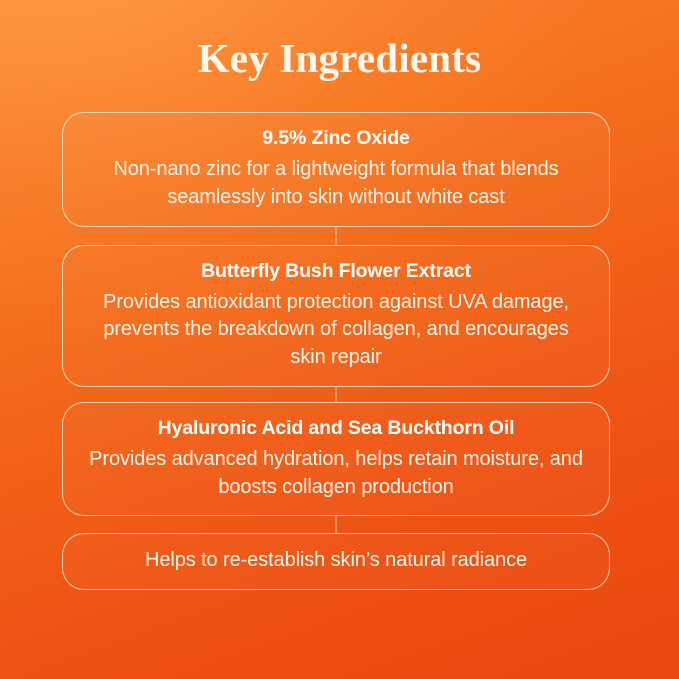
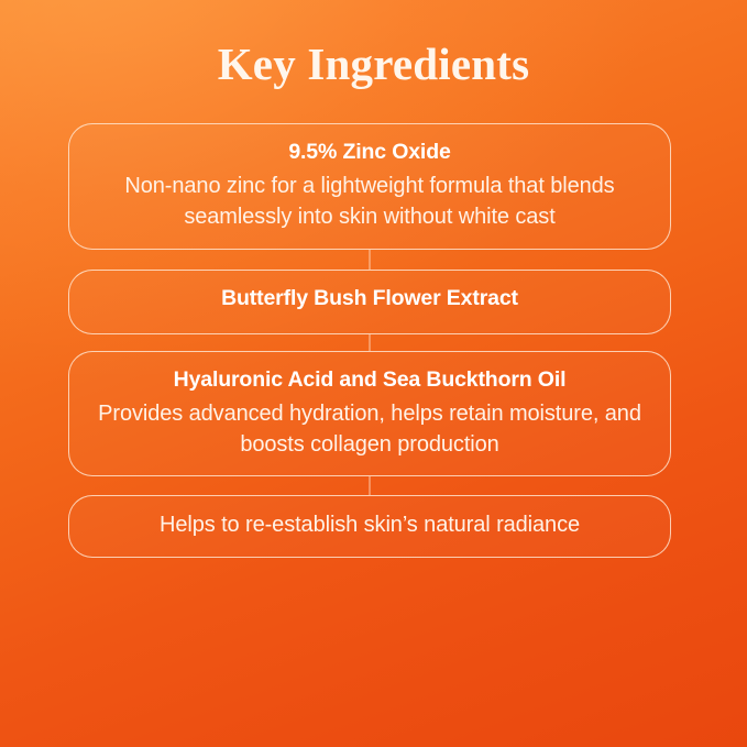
  Key Ingredients
  9.5% Zinc Oxide
  Non-nano zinc for a lightweight formula that blends seamlessly into skin without white cast
  Butterfly Bush Flower Extract
- Provides antioxidant protection against UVA damage, prevents the breakdown of collagen, and encourages skin repair
  Hyaluronic Acid and Sea Buckthorn Oil
  Provides advanced hydration, helps retain moisture, and boosts collagen production
  Helps to re-establish skin’s natural radiance
